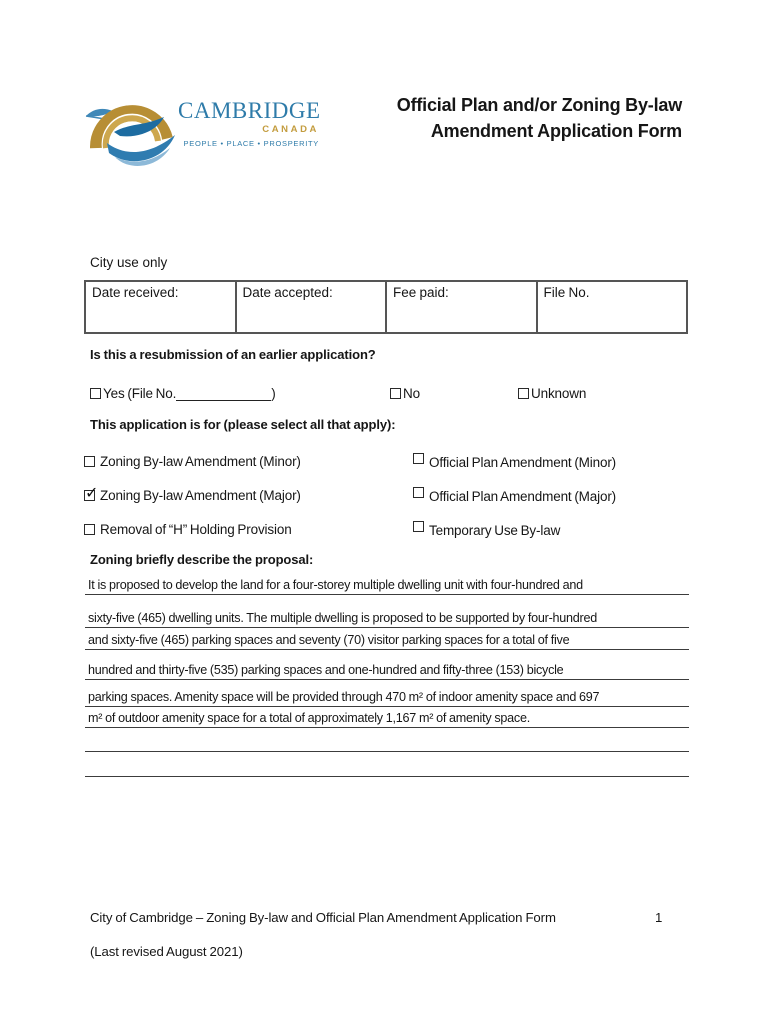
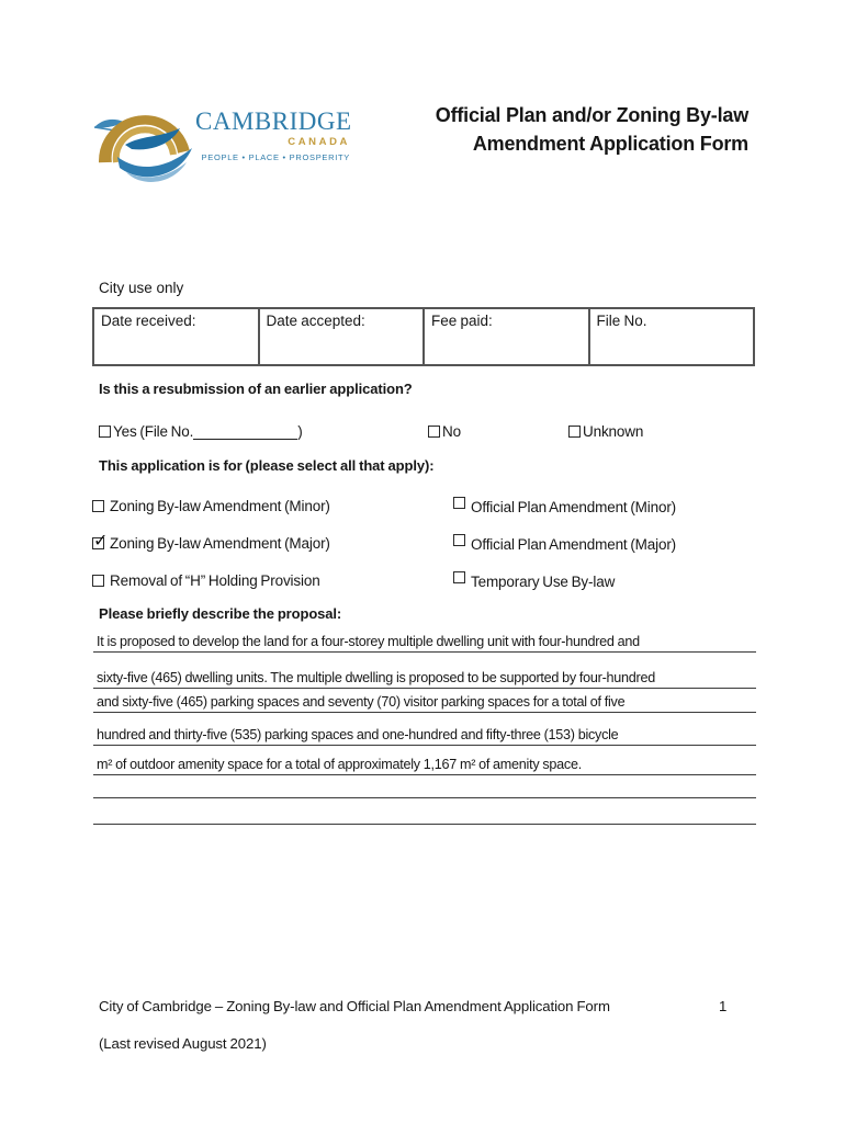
  CAMBRIDGE
  CANADA
  PEOPLE • PLACE • PROSPERITY
  Official Plan and/or Zoning By-law
  Amendment Application Form
  City use only
  Date received:	Date accepted:	Fee paid:	File No.
  Is this a resubmission of an earlier application?
  Yes (File No. )
  No
  Unknown
  This application is for (please select all that apply):
  Zoning By-law Amendment (Minor)
  Official Plan Amendment (Minor)
  Zoning By-law Amendment (Major)
  Official Plan Amendment (Major)
  Removal of “H” Holding Provision
  Temporary Use By-law
- Zoning briefly describe the proposal:
+ Please briefly describe the proposal:
  It is proposed to develop the land for a four-storey multiple dwelling unit with four-hundred and
  sixty-five (465) dwelling units. The multiple dwelling is proposed to be supported by four-hundred
  and sixty-five (465) parking spaces and seventy (70) visitor parking spaces for a total of five
  hundred and thirty-five (535) parking spaces and one-hundred and fifty-three (153) bicycle
- parking spaces. Amenity space will be provided through 470 m² of indoor amenity space and 697
  m² of outdoor amenity space for a total of approximately 1,167 m² of amenity space.
  City of Cambridge – Zoning By-law and Official Plan Amendment Application Form
  1
  (Last revised August 2021)
